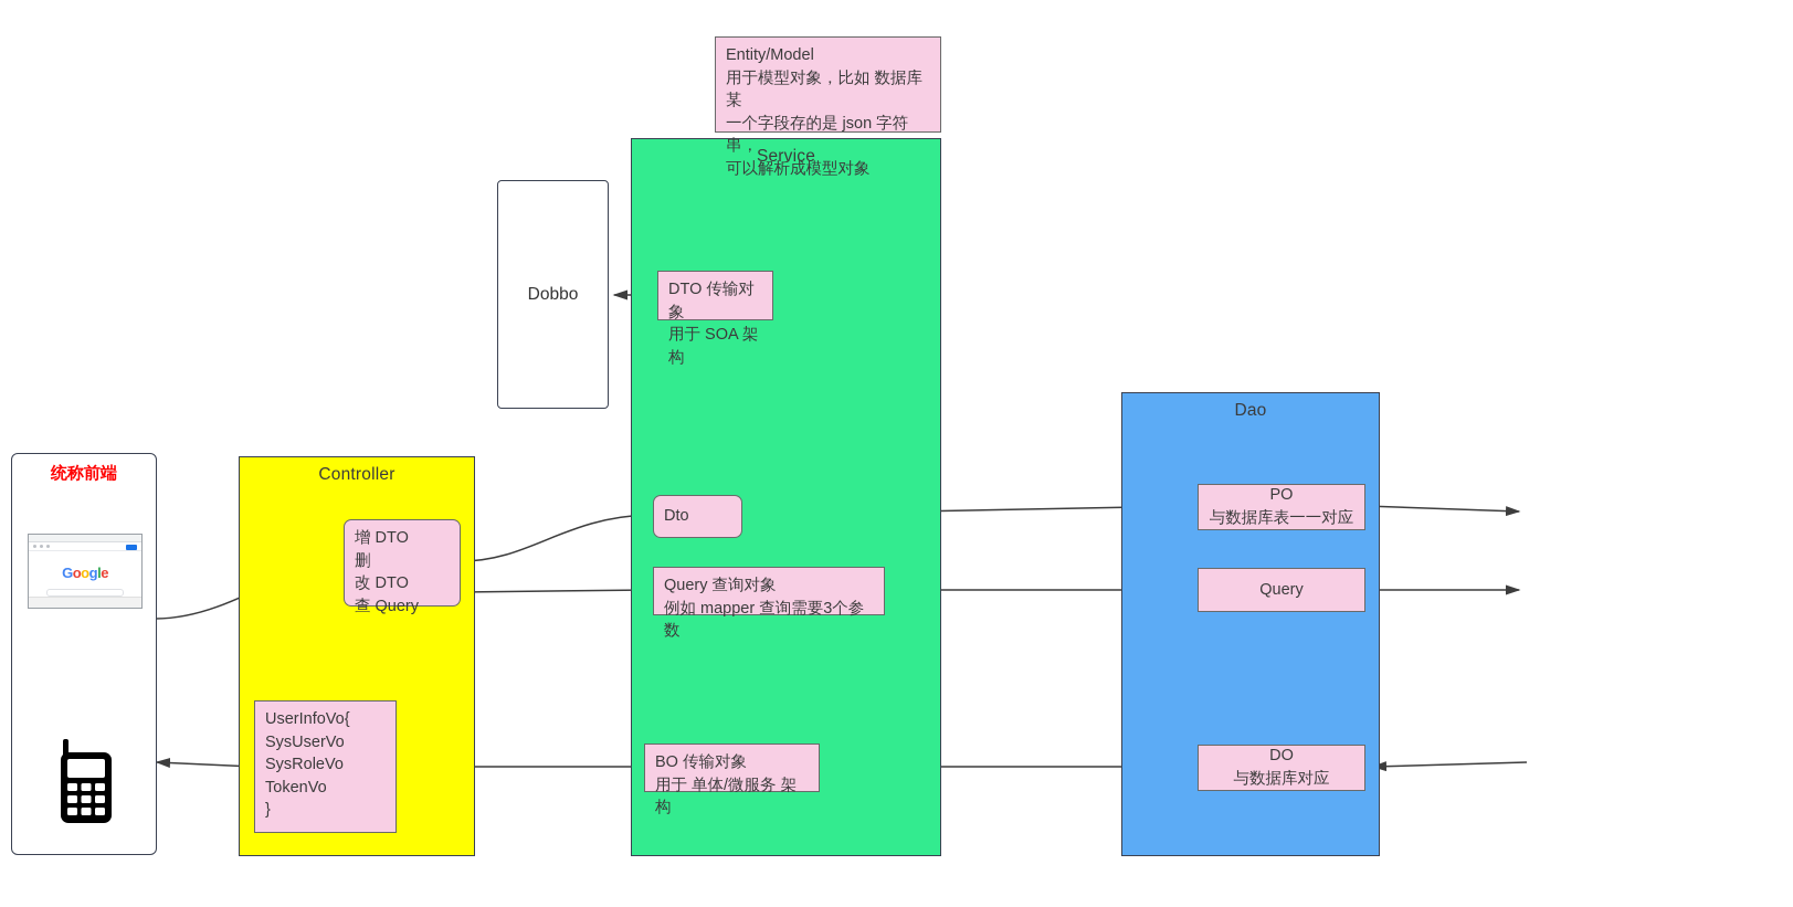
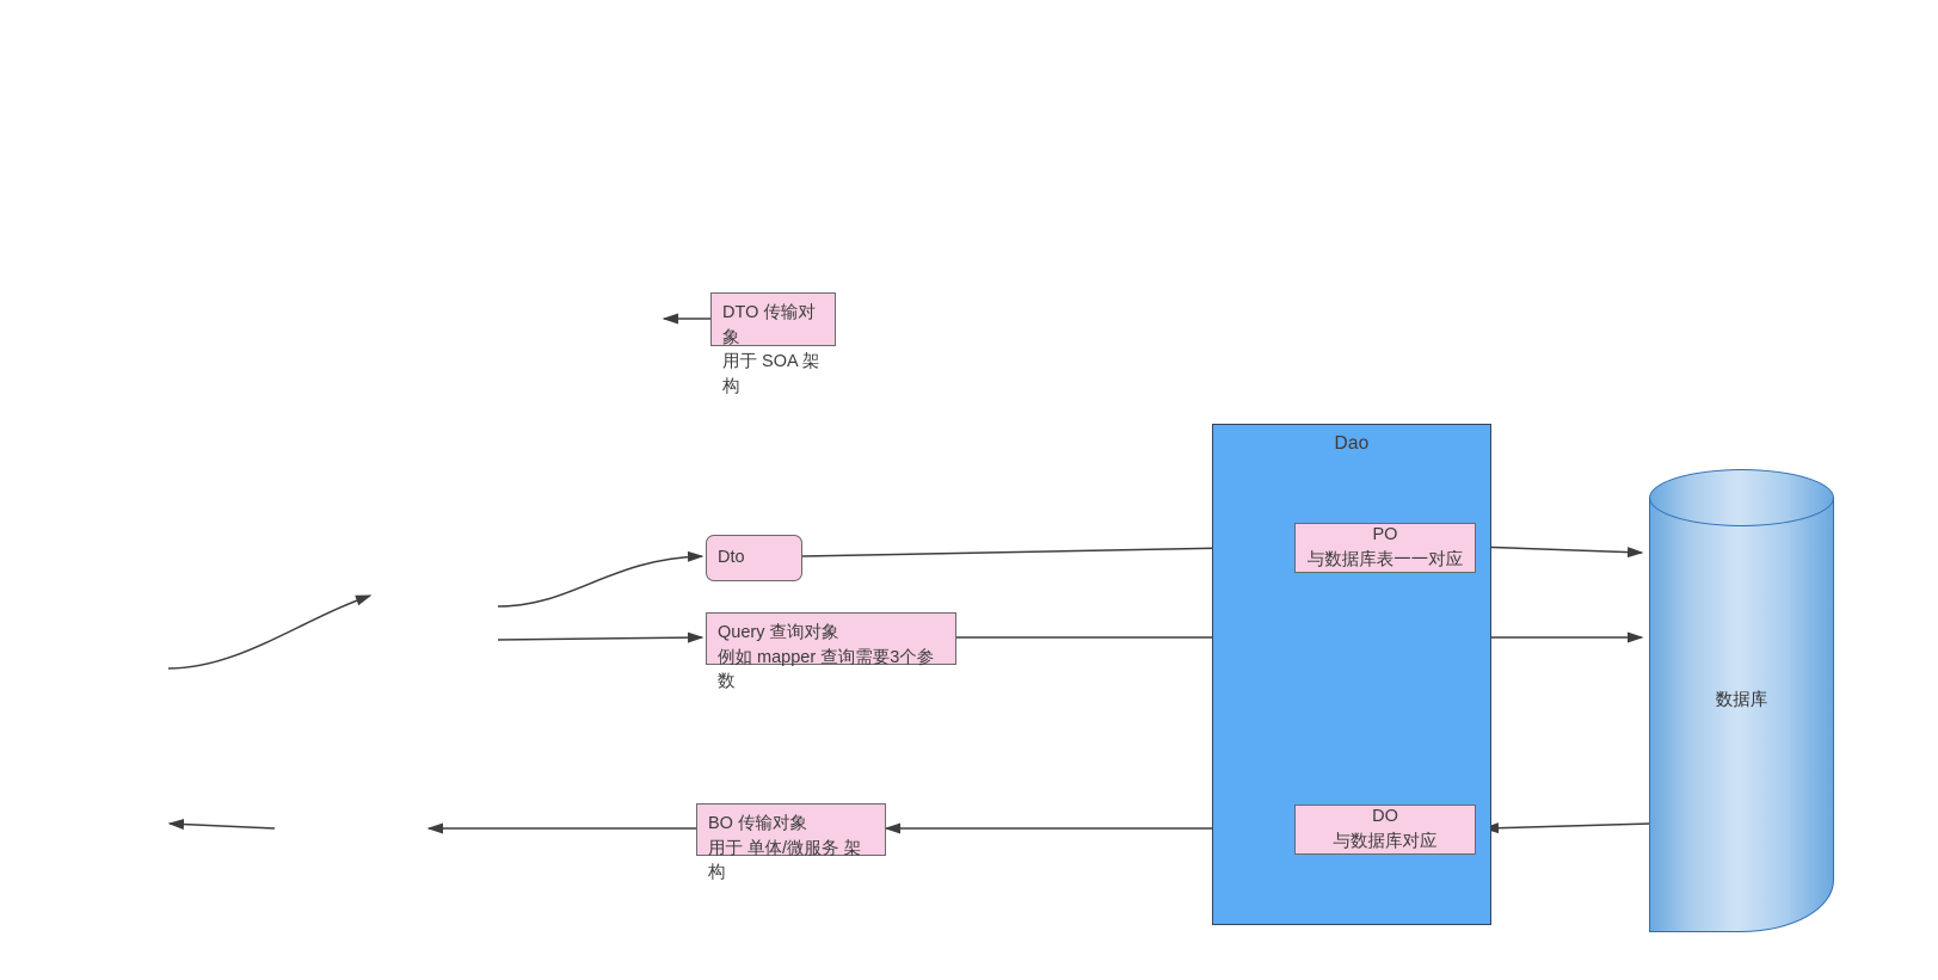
- 统称前端
- Google
- Controller
- 增 DTO
- 删
- 改 DTO
- 查 Query
- UserInfoVo{
- SysUserVo
- SysRoleVo
- TokenVo
- }
- Dobbo
- Service
- Entity/Model
- 用于模型对象，比如 数据库某
- 一个字段存的是 json 字符串，
- 可以解析成模型对象
  DTO 传输对象
  用于 SOA 架构
  Dto
  Query 查询对象
  例如 mapper 查询需要3个参数
  BO 传输对象
  用于 单体/微服务 架构
  Dao
  PO
  与数据库表一一对应
- Query
  DO
  与数据库对应
+ 数据库
